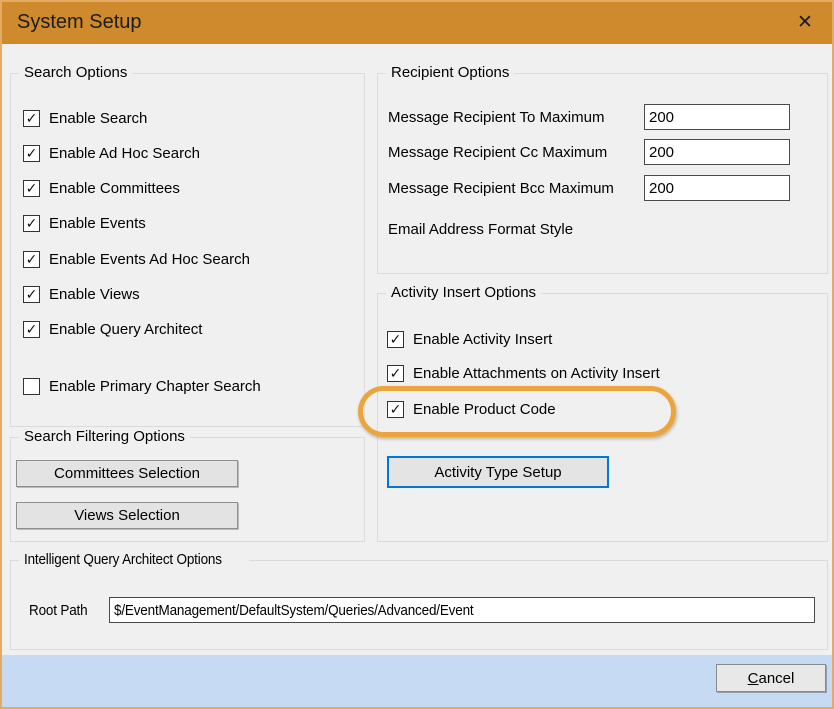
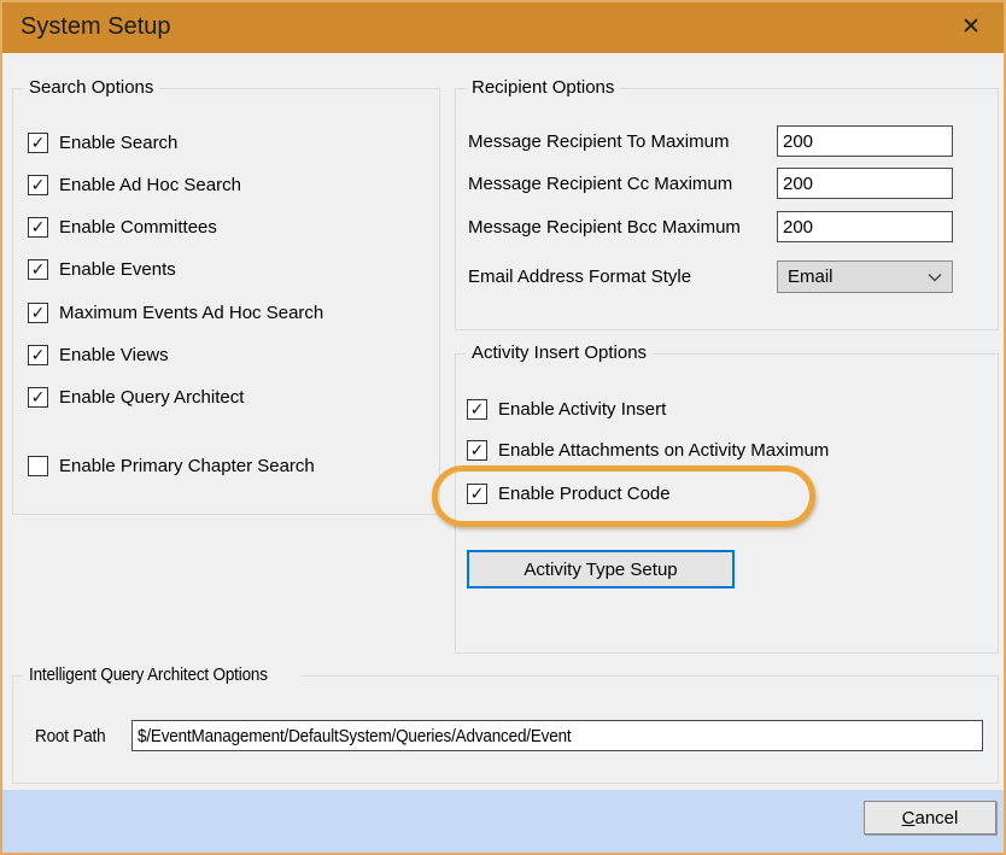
  System Setup
  ✕
  Search Options
  ✓
  Enable Search
  ✓
  Enable Ad Hoc Search
  ✓
  Enable Committees
  ✓
  Enable Events
  ✓
- Enable Events Ad Hoc Search
+ Maximum Events Ad Hoc Search
  ✓
  Enable Views
  ✓
  Enable Query Architect
  Enable Primary Chapter Search
- Search Filtering Options
- Committees Selection
- Views Selection
  Recipient Options
  Message Recipient To Maximum
  200
  Message Recipient Cc Maximum
  200
  Message Recipient Bcc Maximum
  200
  Email Address Format Style
+ Email
  Activity Insert Options
  ✓
  Enable Activity Insert
  ✓
- Enable Attachments on Activity Insert
+ Enable Attachments on Activity Maximum
  ✓
  Enable Product Code
  Activity Type Setup
  Intelligent Query Architect Options
  Root Path
  $/EventManagement/DefaultSystem/Queries/Advanced/Event
  C
  ancel
